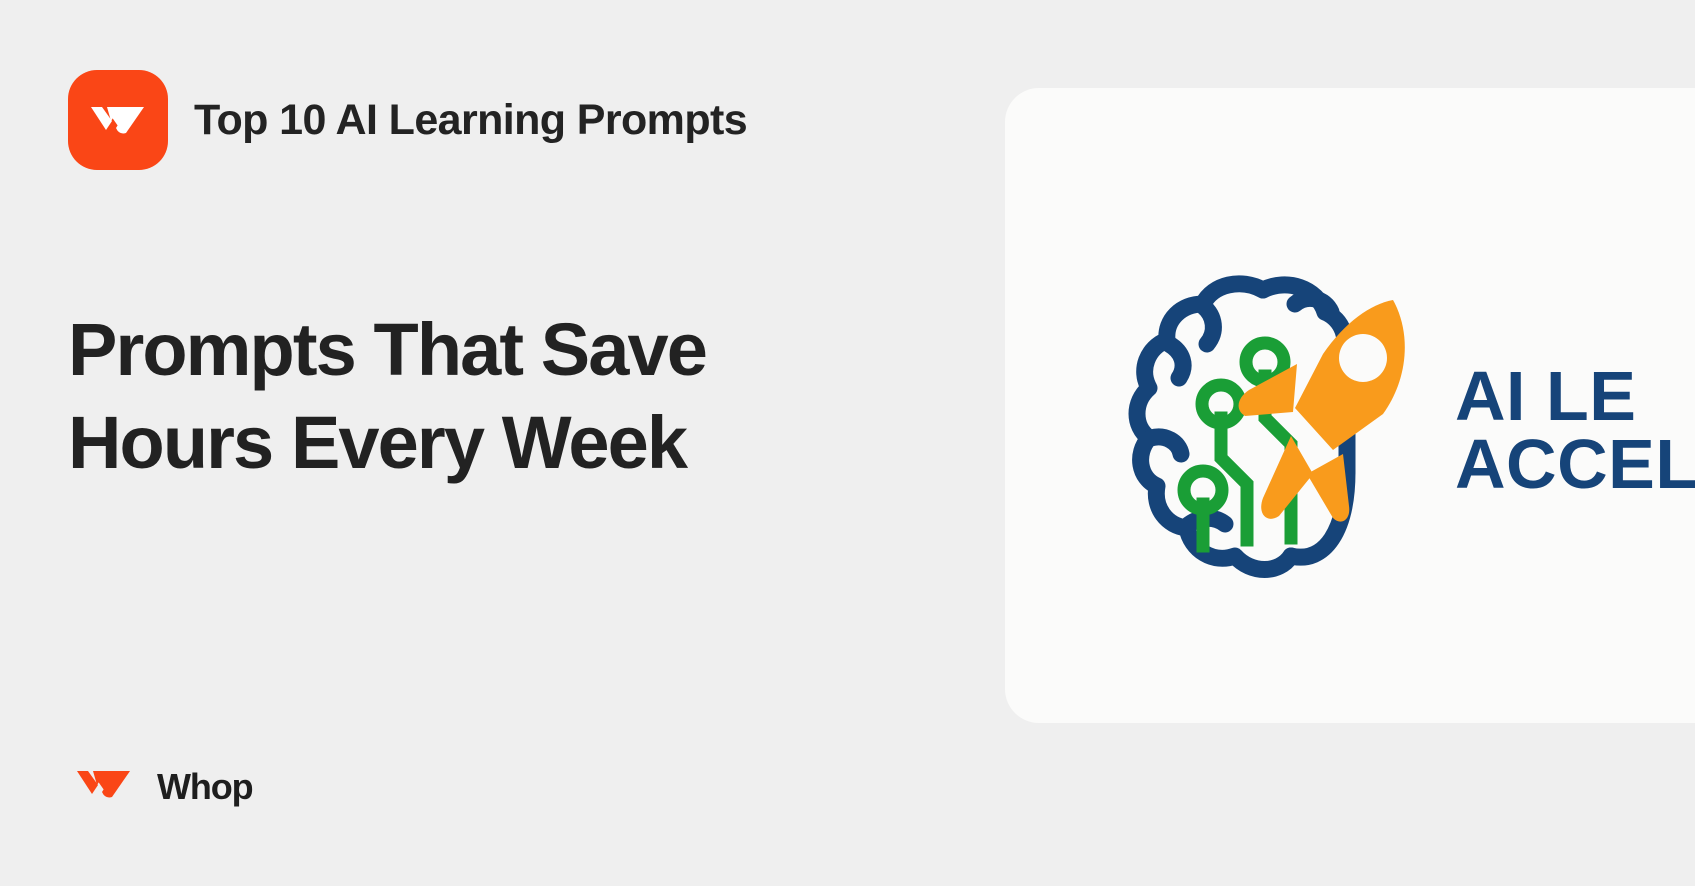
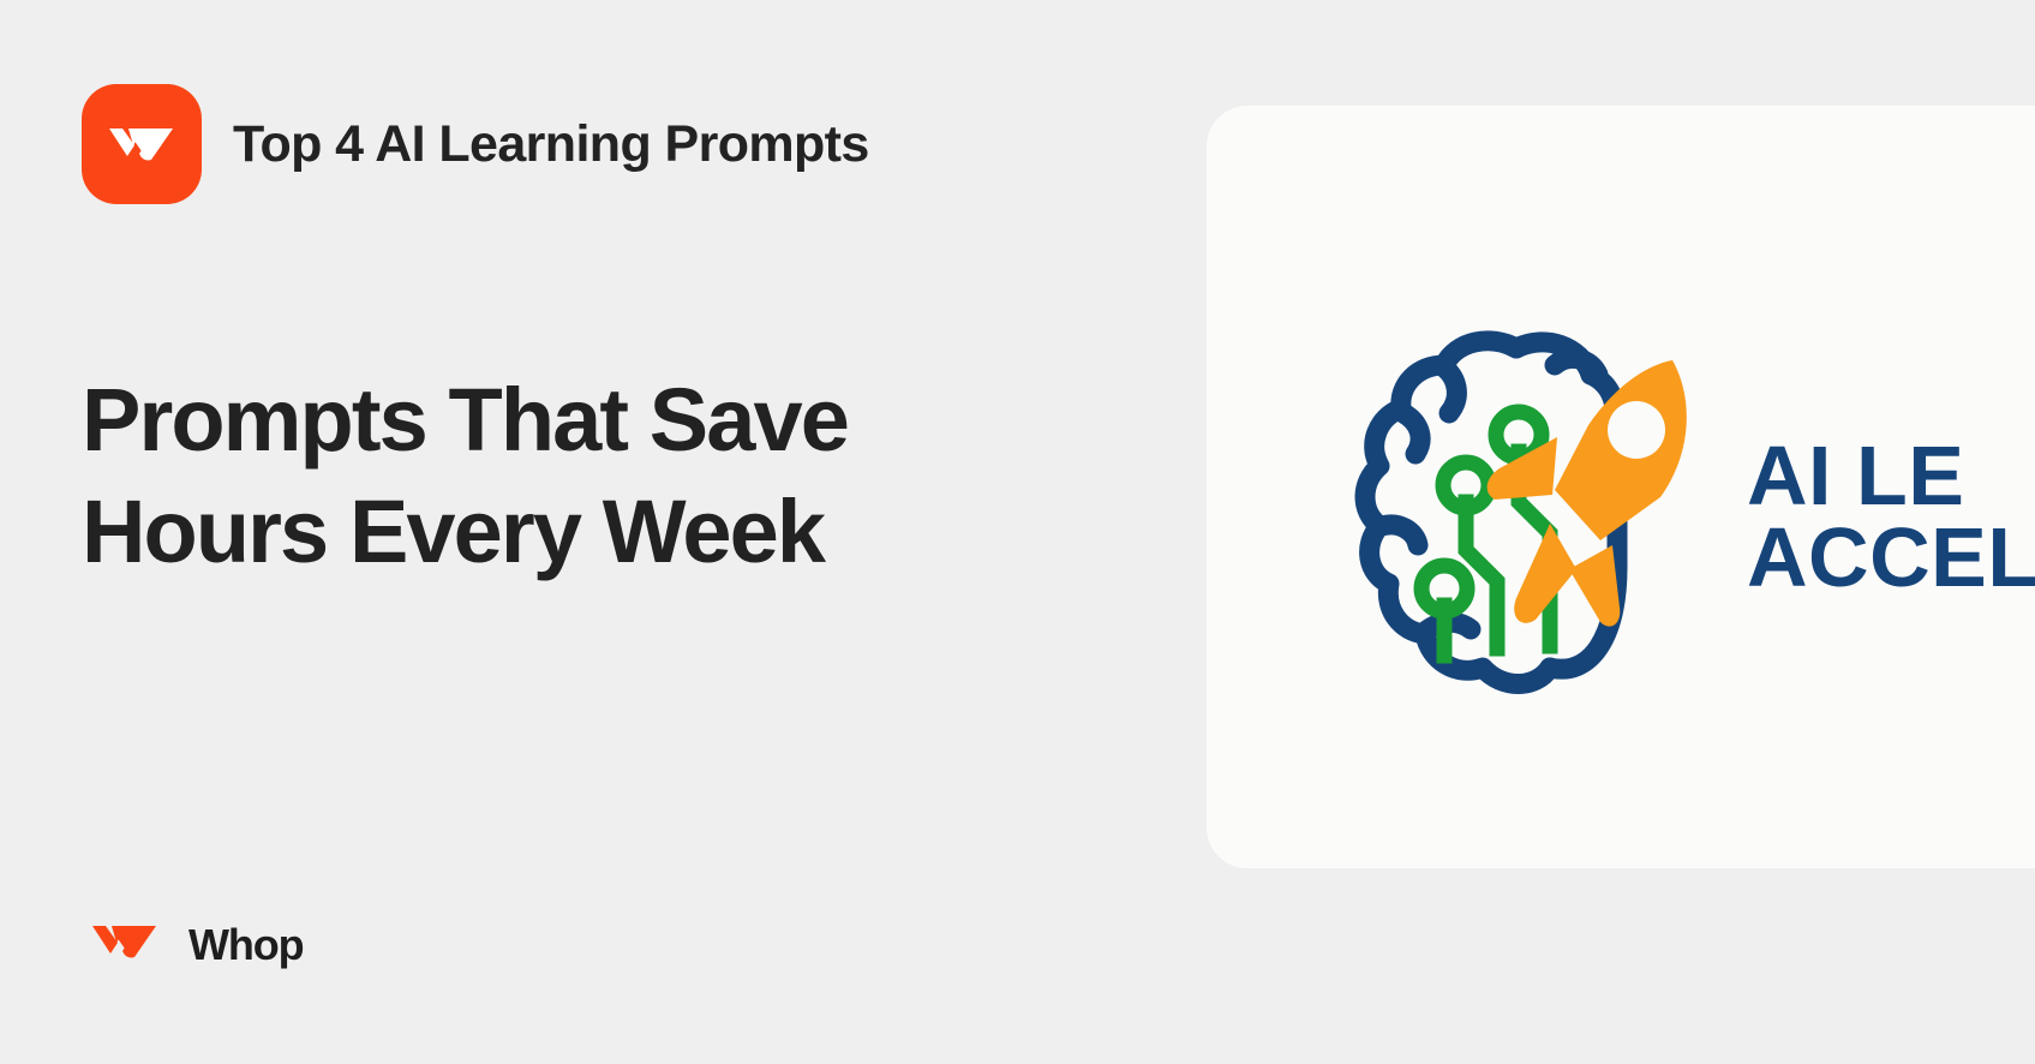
- Top 10 AI Learning Prompts
+ Top 4 AI Learning Prompts
  Prompts That Save
  Hours Every Week
  Whop
  AI LE
  ACCEL
